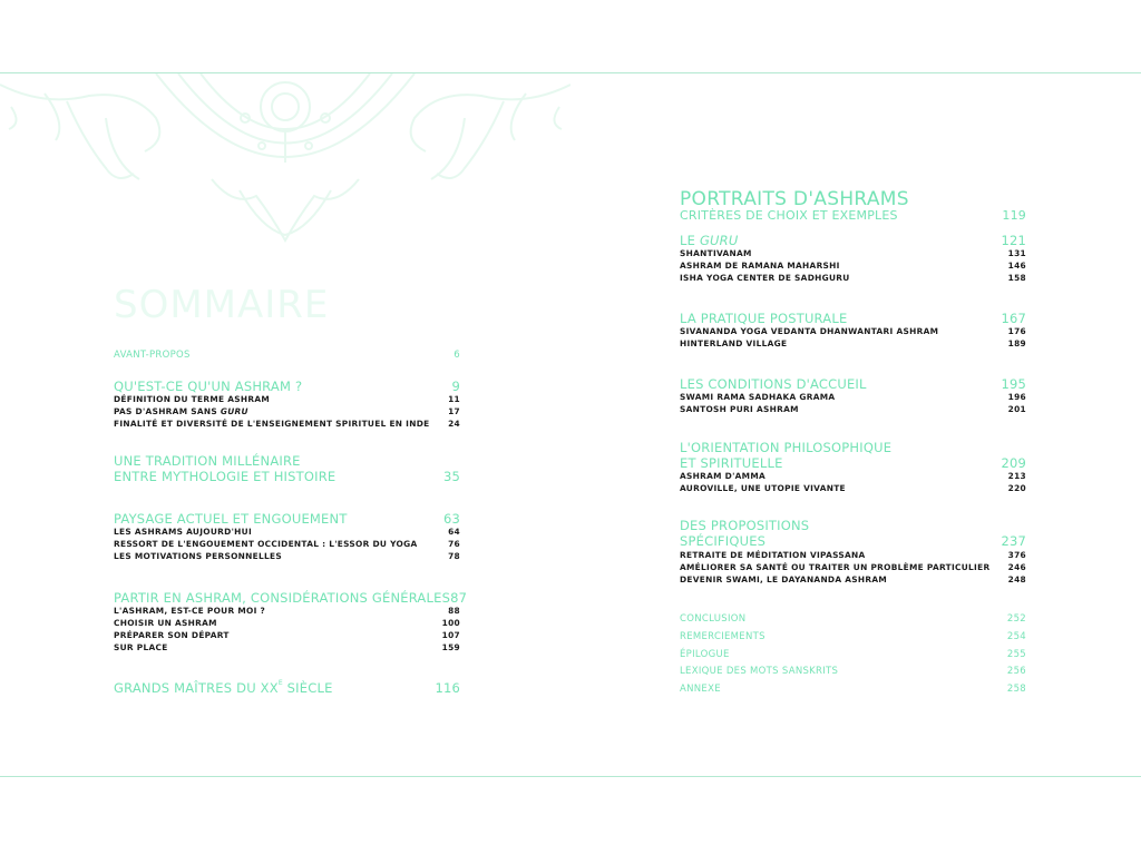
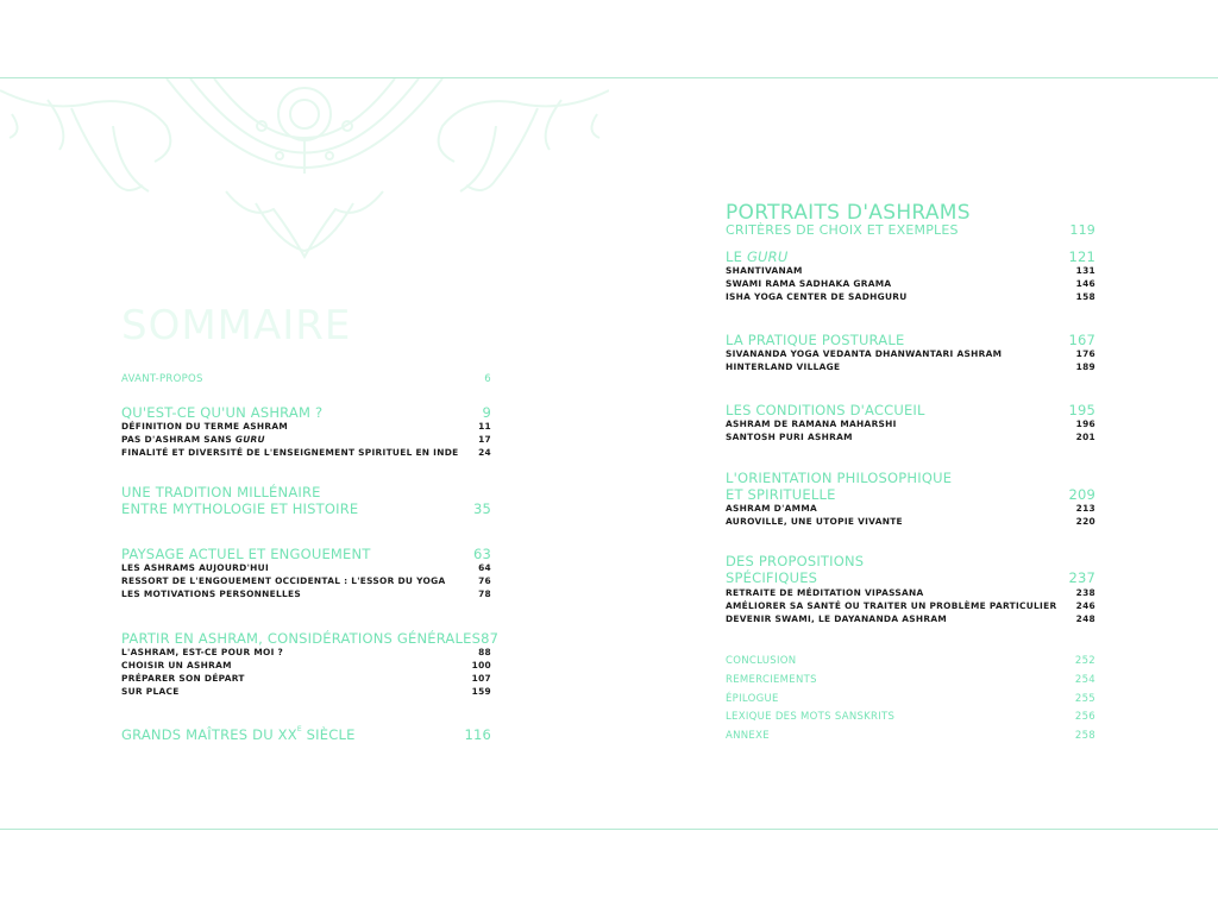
  AVANT-PROPOS
  6
  QU'EST-CE QU'UN ASHRAM ?
  9
  DÉFINITION DU TERME ASHRAM
  11
  PAS D'ASHRAM SANS GURU
  17
  FINALITÉ ET DIVERSITÉ DE L'ENSEIGNEMENT SPIRITUEL EN INDE
  24
  UNE TRADITION MILLÉNAIRE
  ENTRE MYTHOLOGIE ET HISTOIRE
  35
  PAYSAGE ACTUEL ET ENGOUEMENT
  63
  LES ASHRAMS AUJOURD'HUI
  64
  RESSORT DE L'ENGOUEMENT OCCIDENTAL : L'ESSOR DU YOGA
  76
  LES MOTIVATIONS PERSONNELLES
  78
  PARTIR EN ASHRAM, CONSIDÉRATIONS GÉNÉRALES
  87
  L'ASHRAM, EST-CE POUR MOI ?
  88
  CHOISIR UN ASHRAM
  100
  PRÉPARER SON DÉPART
  107
  SUR PLACE
  159
  GRANDS MAÎTRES DU XX SIÈCLE
  116
  PORTRAITS D'ASHRAMS
  CRITÈRES DE CHOIX ET EXEMPLES
  119
  LE GURU
  121
  SHANTIVANAM
  131
- ASHRAM DE RAMANA MAHARSHI
+ SWAMI RAMA SADHAKA GRAMA
  146
  ISHA YOGA CENTER DE SADHGURU
  158
  LA PRATIQUE POSTURALE
  167
  SIVANANDA YOGA VEDANTA DHANWANTARI ASHRAM
  176
  HINTERLAND VILLAGE
  189
  LES CONDITIONS D'ACCUEIL
  195
- SWAMI RAMA SADHAKA GRAMA
+ ASHRAM DE RAMANA MAHARSHI
  196
  SANTOSH PURI ASHRAM
  201
  L'ORIENTATION PHILOSOPHIQUE
  ET SPIRITUELLE
  209
  ASHRAM D'AMMA
  213
  AUROVILLE, UNE UTOPIE VIVANTE
  220
  DES PROPOSITIONS
  SPÉCIFIQUES
  237
  RETRAITE DE MÉDITATION VIPASSANA
- 376
+ 238
  AMÉLIORER SA SANTÉ OU TRAITER UN PROBLÈME PARTICULIER
  246
  DEVENIR SWAMI, LE DAYANANDA ASHRAM
  248
  CONCLUSION
  252
  REMERCIEMENTS
  254
  ÉPILOGUE
  255
  LEXIQUE DES MOTS SANSKRITS
  256
  ANNEXE
  258
